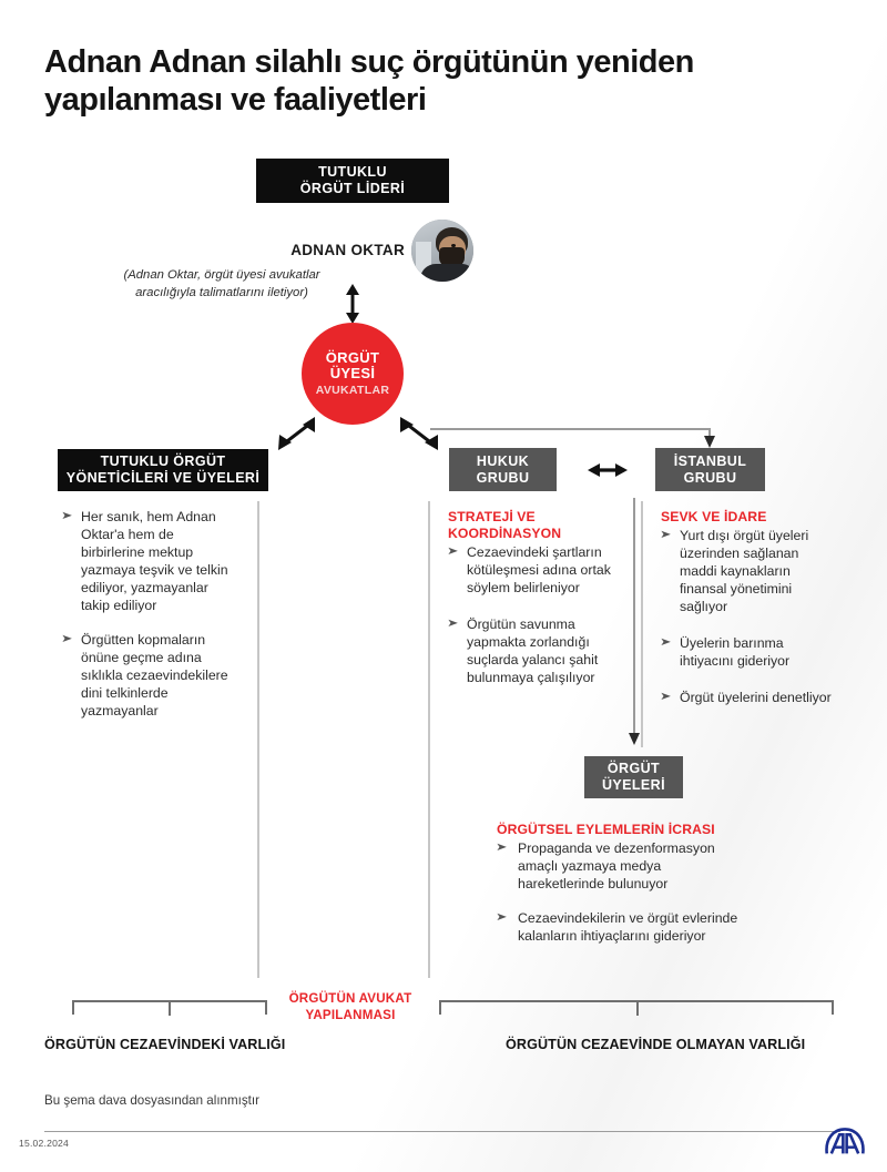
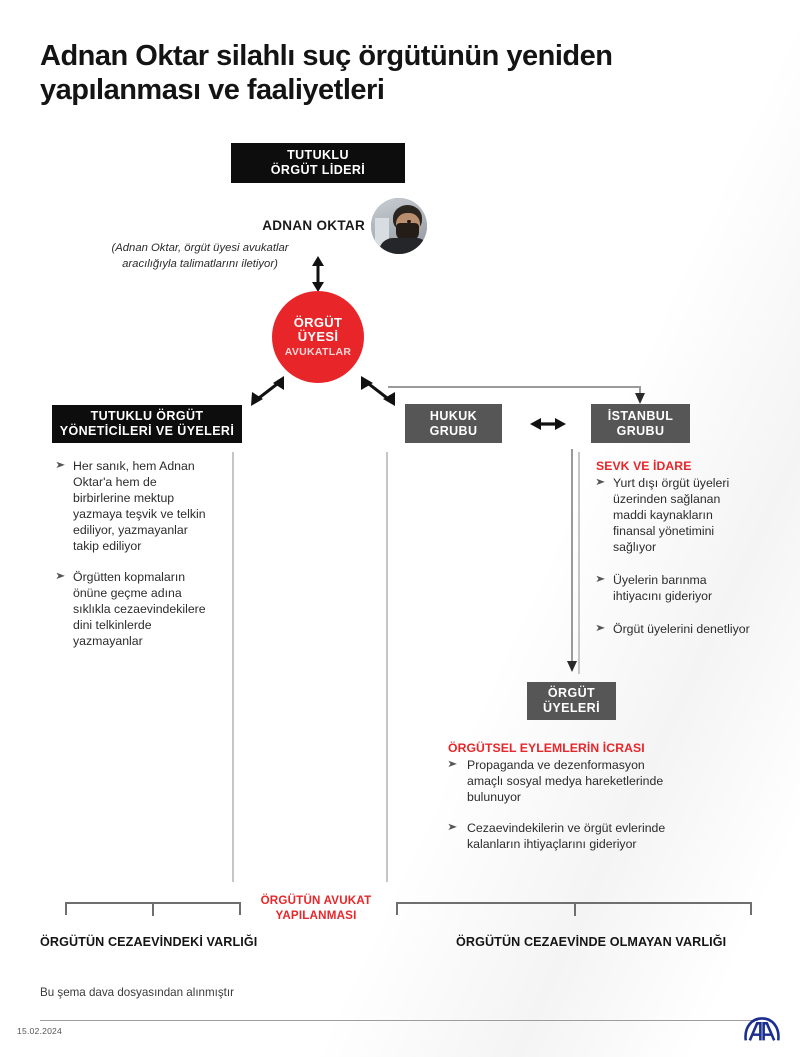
- Adnan Adnan silahlı suç örgütünün yeniden yapılanması ve faaliyetleri
+ Adnan Oktar silahlı suç örgütünün yeniden yapılanması ve faaliyetleri
  TUTUKLU
  ÖRGÜT LİDERİ
  ADNAN OKTAR
  (Adnan Oktar, örgüt üyesi avukatlar aracılığıyla talimatlarını iletiyor)
  ÖRGÜT
  ÜYESİ
  AVUKATLAR
  TUTUKLU ÖRGÜT
  YÖNETİCİLERİ VE ÜYELERİ
  HUKUK
  GRUBU
  İSTANBUL
  GRUBU
  Her sanık, hem Adnan Oktar'a hem de birbirlerine mektup yazmaya teşvik ve telkin ediliyor, yazmayanlar takip ediliyor
  Örgütten kopmaların önüne geçme adına sıklıkla cezaevindekilere dini telkinlerde yazmayanlar
- STRATEJİ VE KOORDİNASYON
- Cezaevindeki şartların kötüleşmesi adına ortak söylem belirleniyor
- Örgütün savunma yapmakta zorlandığı suçlarda yalancı şahit bulunmaya çalışılıyor
  SEVK VE İDARE
  Yurt dışı örgüt üyeleri üzerinden sağlanan maddi kaynakların finansal yönetimini sağlıyor
  Üyelerin barınma ihtiyacını gideriyor
  Örgüt üyelerini denetliyor
  ÖRGÜT
  ÜYELERİ
  ÖRGÜTSEL EYLEMLERİN İCRASI
- Propaganda ve dezenformasyon amaçlı yazmaya medya hareketlerinde bulunuyor
+ Propaganda ve dezenformasyon amaçlı sosyal medya hareketlerinde bulunuyor
  Cezaevindekilerin ve örgüt evlerinde kalanların ihtiyaçlarını gideriyor
  ÖRGÜTÜN CEZAEVİNDEKİ VARLIĞI
  ÖRGÜTÜN AVUKAT YAPILANMASI
  ÖRGÜTÜN CEZAEVİNDE OLMAYAN VARLIĞI
  Bu şema dava dosyasından alınmıştır
  15.02.2024
